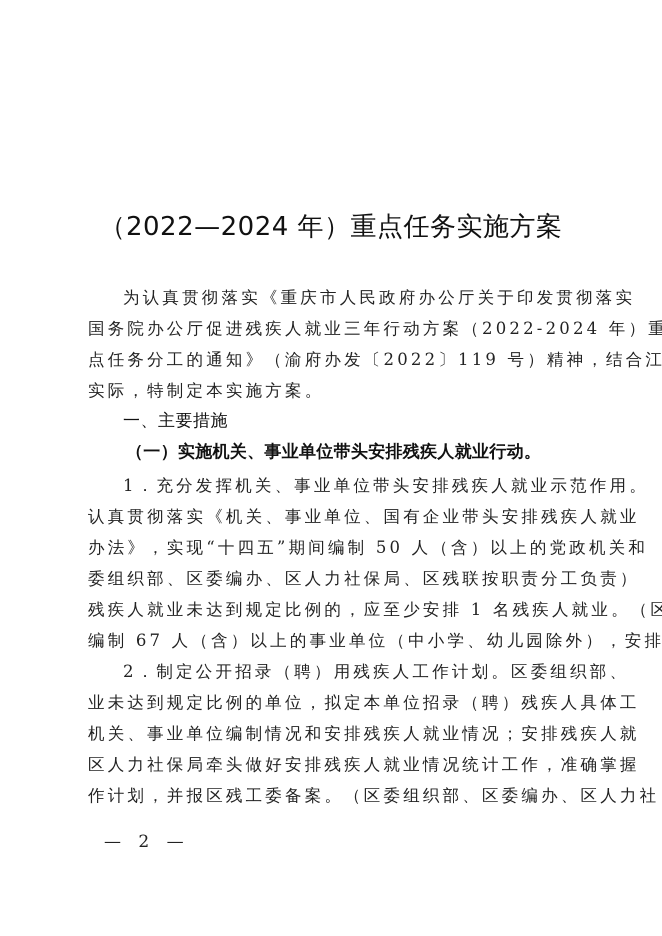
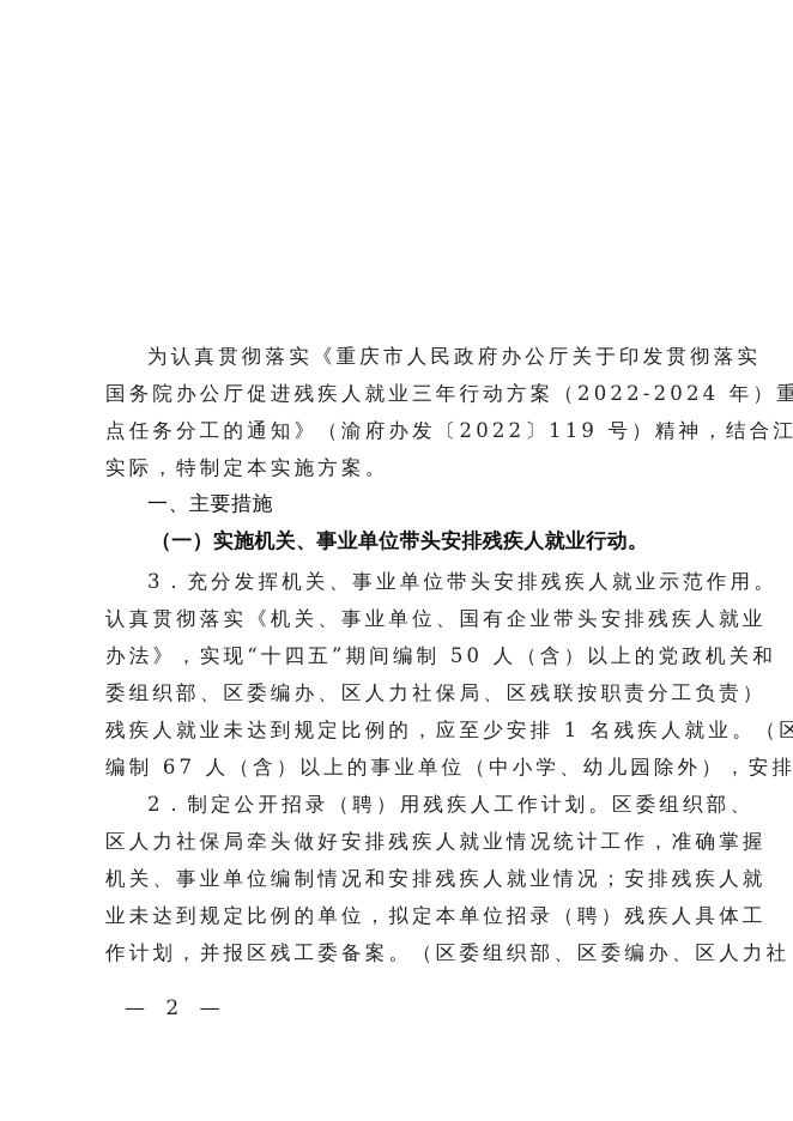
- （2022—2024 年）重点任务实施方案
  为认真贯彻落实《重庆市人民政府办公厅关于印发贯彻落实
  国务院办公厅促进残疾人就业三年行动方案（2022-2024 年）重
  点任务分工的通知》（渝府办发〔2022〕119 号）精神，结合江
  实际，特制定本实施方案。
  一、主要措施
  （一）实施机关、事业单位带头安排残疾人就业行动。
- 1．充分发挥机关、事业单位带头安排残疾人就业示范作用。
+ 3．充分发挥机关、事业单位带头安排残疾人就业示范作用。
  认真贯彻落实《机关、事业单位、国有企业带头安排残疾人就业
  办法》，实现“十四五”期间编制 50 人（含）以上的党政机关和
  委组织部、区委编办、区人力社保局、区残联按职责分工负责）
  残疾人就业未达到规定比例的，应至少安排 1 名残疾人就业。（区
  编制 67 人（含）以上的事业单位（中小学、幼儿园除外），安排
  2．制定公开招录（聘）用残疾人工作计划。区委组织部、
- 业未达到规定比例的单位，拟定本单位招录（聘）残疾人具体工
+ 区人力社保局牵头做好安排残疾人就业情况统计工作，准确掌握
  机关、事业单位编制情况和安排残疾人就业情况；安排残疾人就
- 区人力社保局牵头做好安排残疾人就业情况统计工作，准确掌握
+ 业未达到规定比例的单位，拟定本单位招录（聘）残疾人具体工
  作计划，并报区残工委备案。（区委组织部、区委编办、区人力社
  — 2 —
